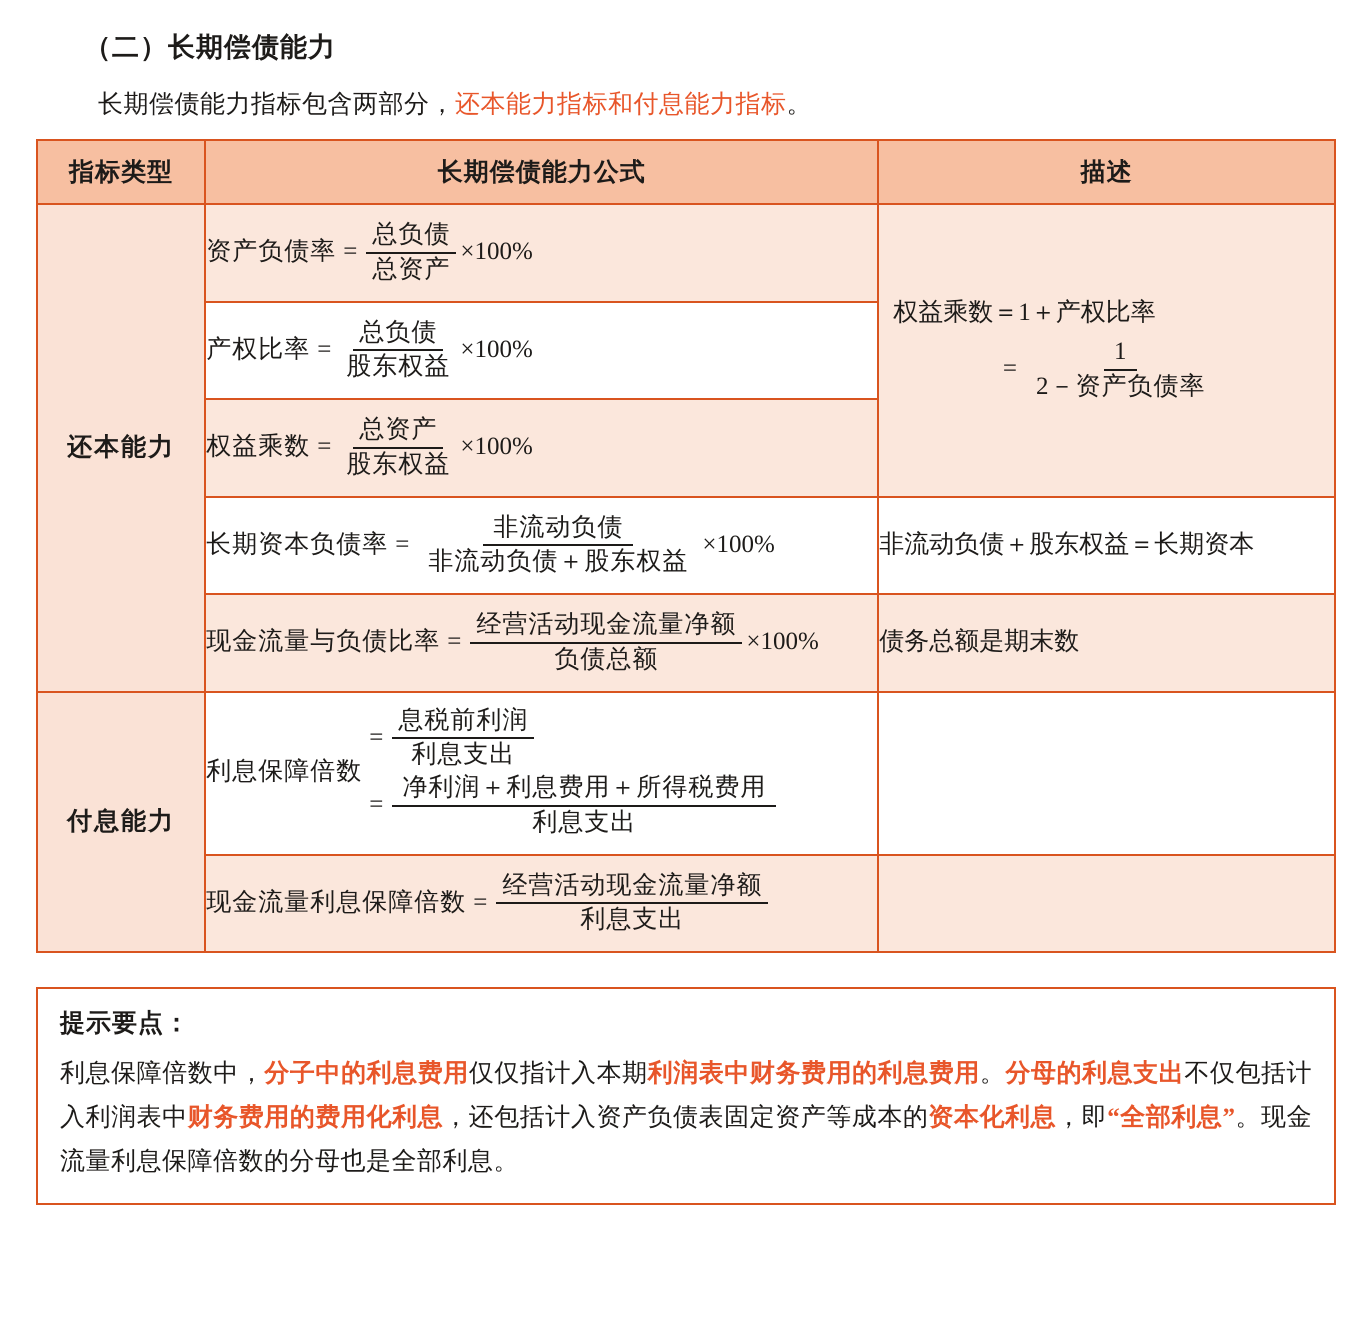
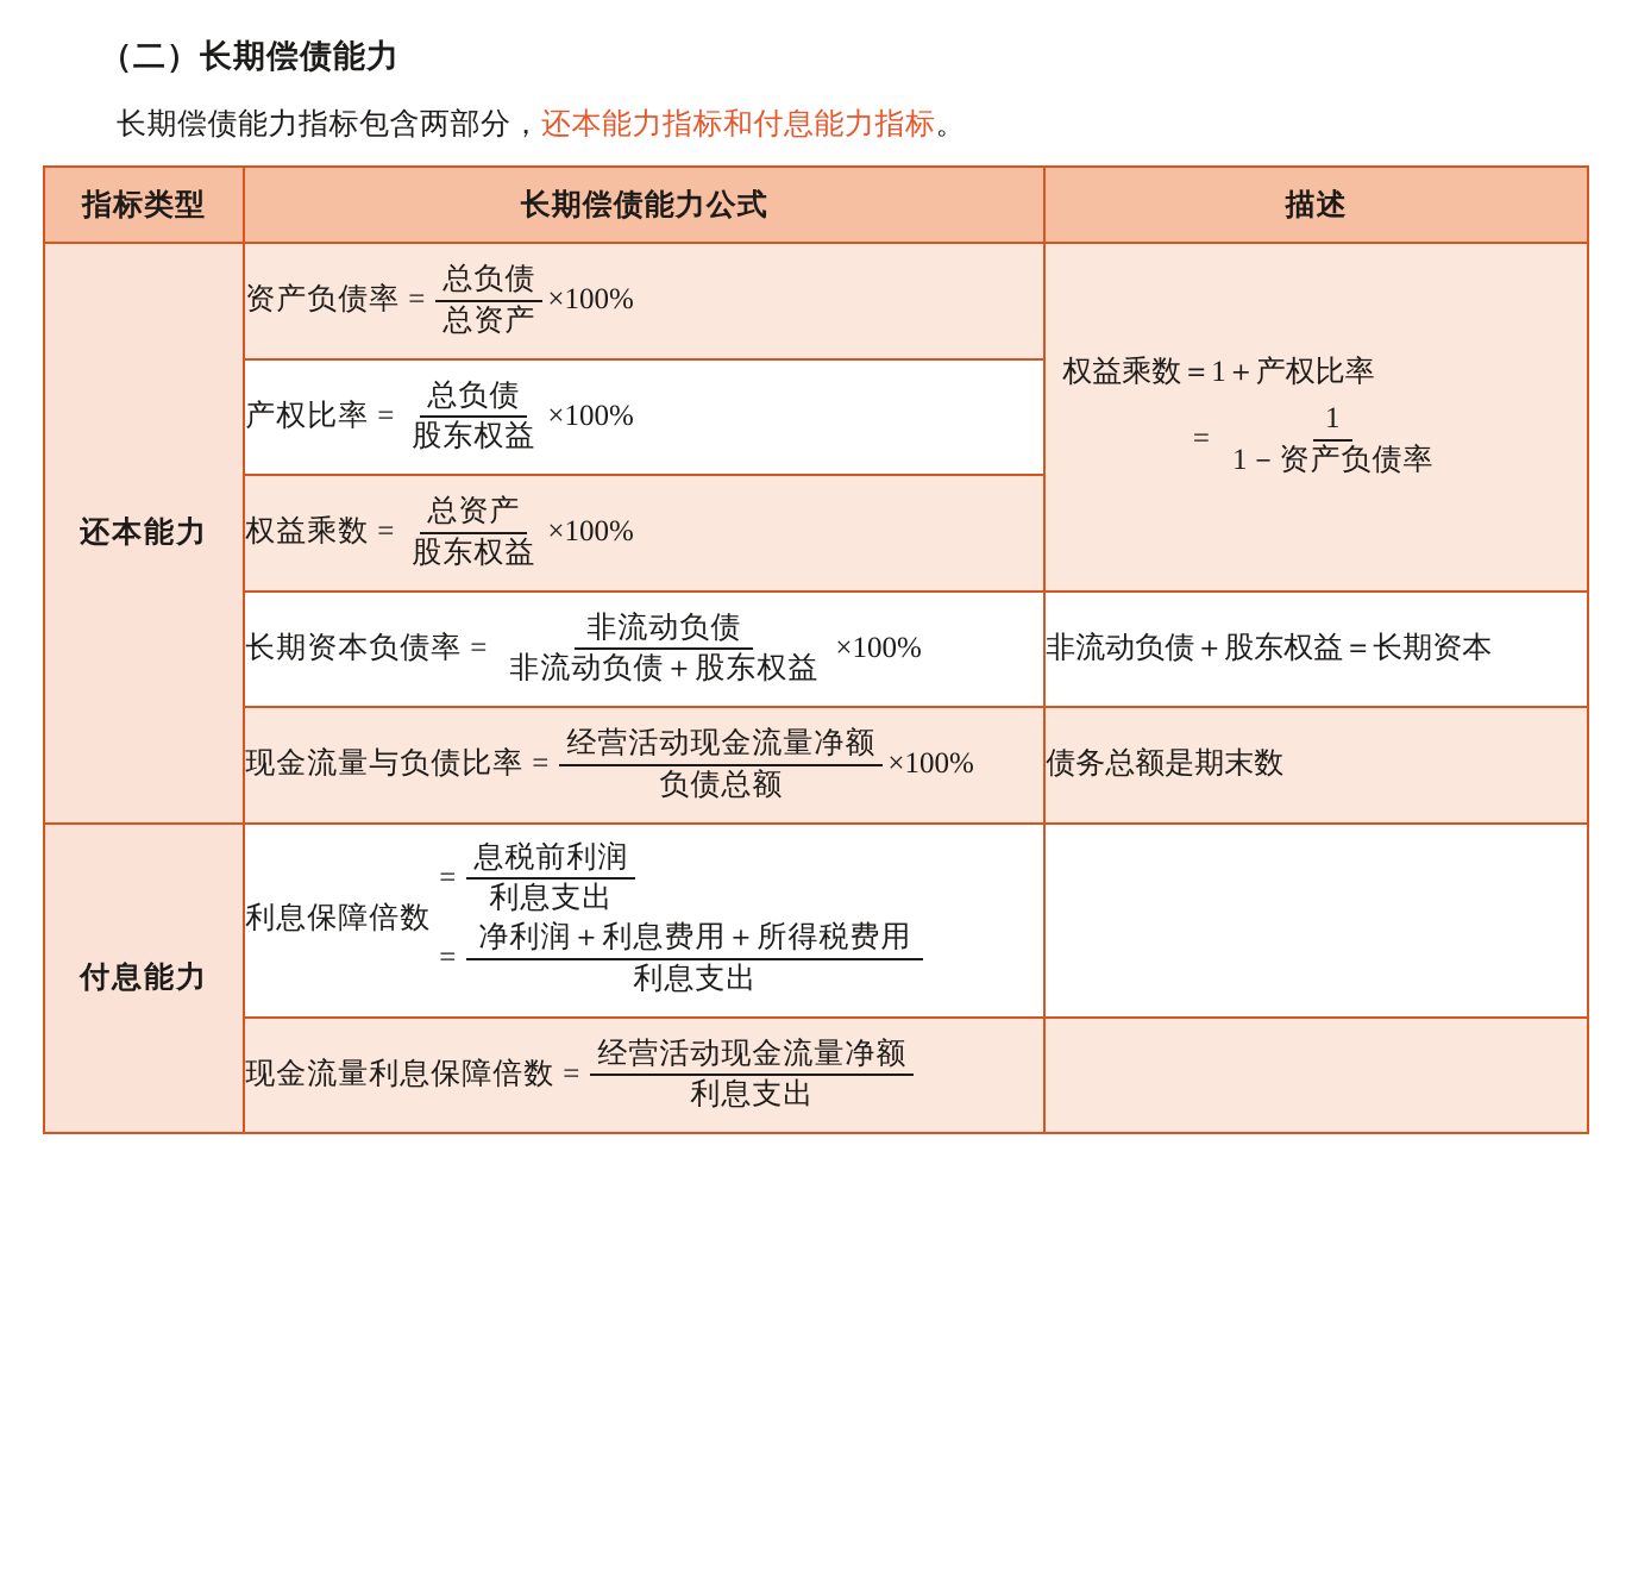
  （二）长期偿债能力
  长期偿债能力指标包含两部分，还本能力指标和付息能力指标。
  指标类型	长期偿债能力公式	描述
- 还本能力	资产负债率 = 总负债 总资产 ×100%	权益乘数＝1＋产权比率 = 1 2－资产负债率
+ 还本能力	资产负债率 = 总负债 总资产 ×100%	权益乘数＝1＋产权比率 = 1 1－资产负债率
  产权比率 = 总负债 股东权益 ×100%
  权益乘数 = 总资产 股东权益 ×100%
  长期资本负债率 = 非流动负债 非流动负债＋股东权益 ×100%	非流动负债＋股东权益＝长期资本
  现金流量与负债比率 = 经营活动现金流量净额 负债总额 ×100%	债务总额是期末数
  付息能力	利息保障倍数 = 息税前利润 利息支出 = 净利润＋利息费用＋所得税费用 利息支出
  现金流量利息保障倍数 = 经营活动现金流量净额 利息支出
- 提示要点：
- 利息保障倍数中，分子中的利息费用仅仅指计入本期利润表中财务费用的利息费用。分母的利息支出不仅包括计入利润表中财务费用的费用化利息，还包括计入资产负债表固定资产等成本的资本化利息，即“全部利息”。现金流量利息保障倍数的分母也是全部利息。
